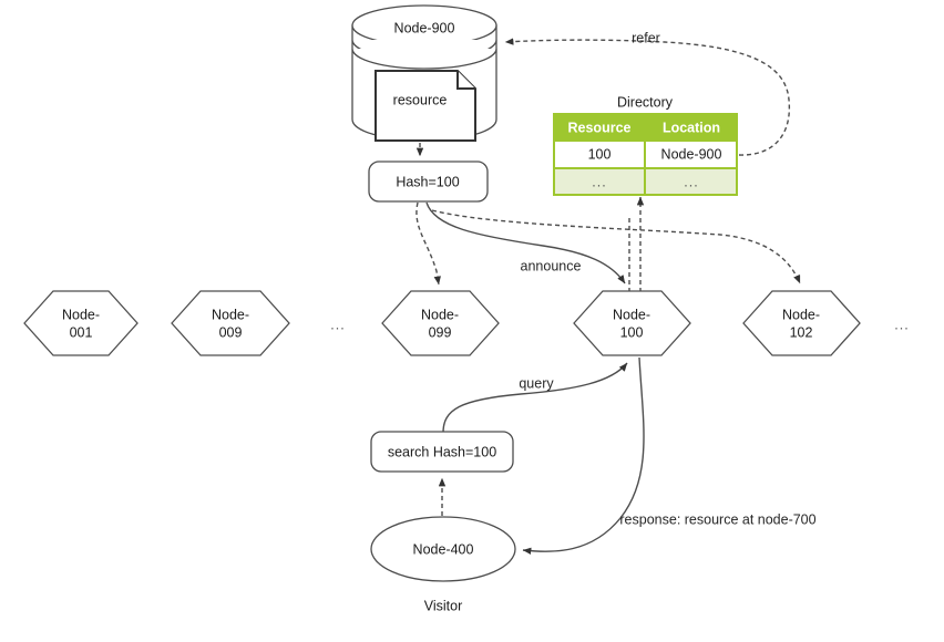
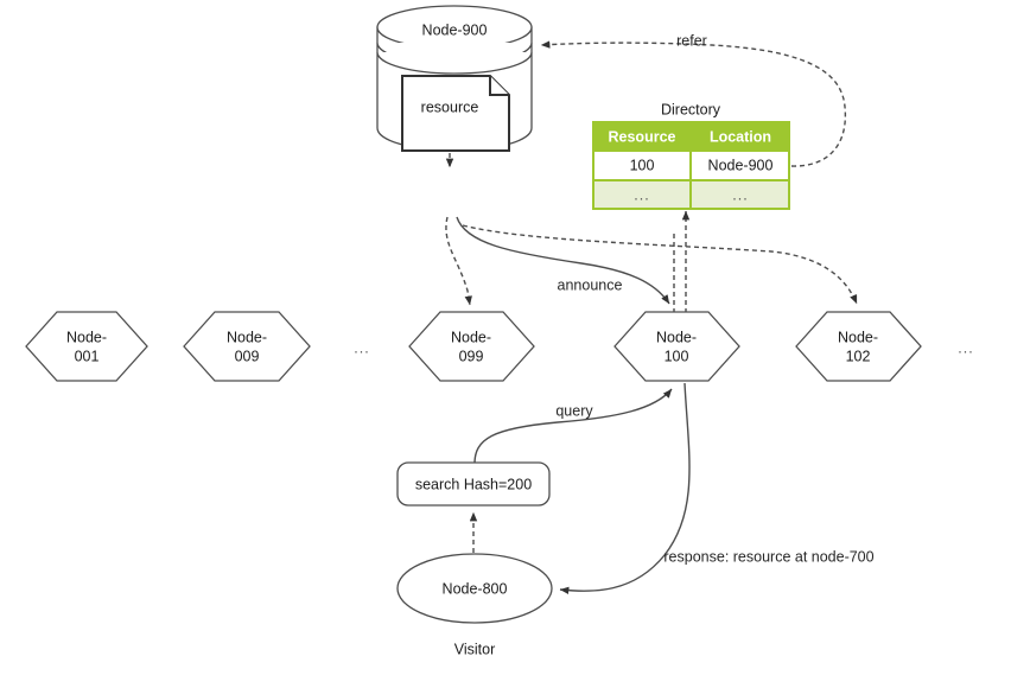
  Node-900
  resource
- Hash=100
  Directory
  Resource
  Location
  100
  Node-900
  ...
  ...
  refer
  announce
  Node-
  001
  Node-
  009
  ...
  Node-
  099
  Node-
  100
  Node-
  102
  ...
  query
- search Hash=100
+ search Hash=200
- Node-400
+ Node-800
  Visitor
  response: resource at node-700
